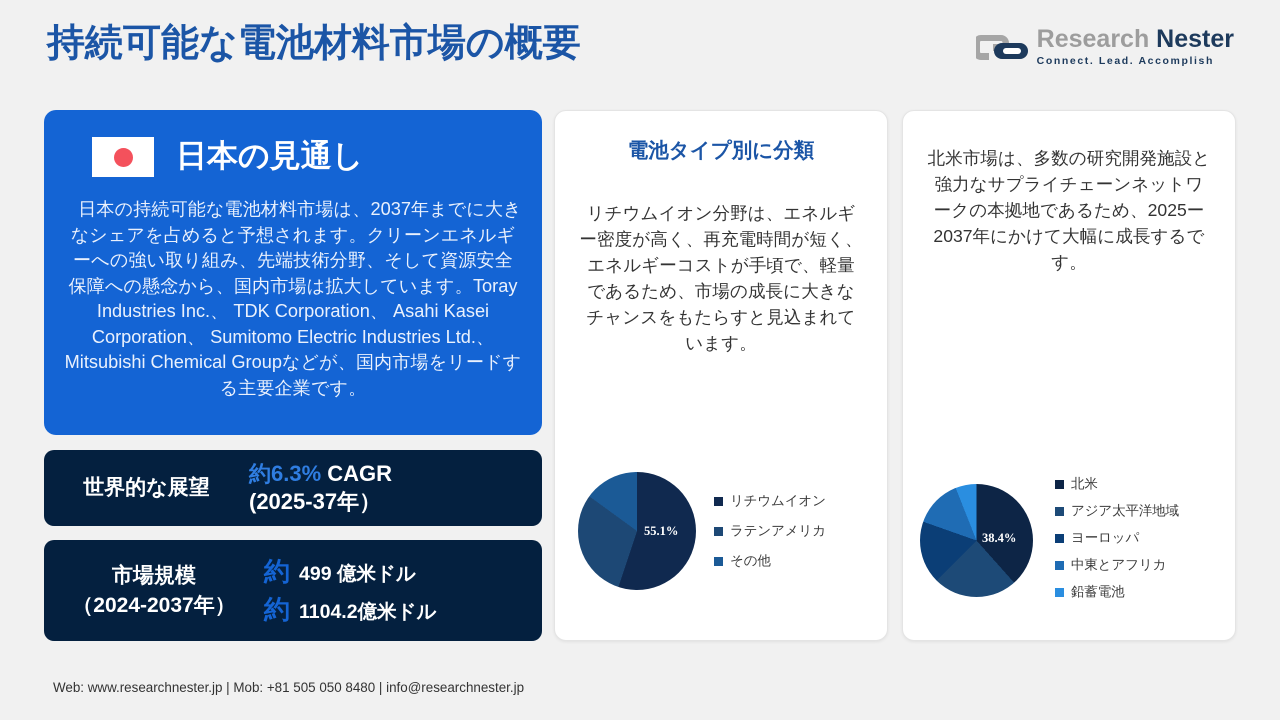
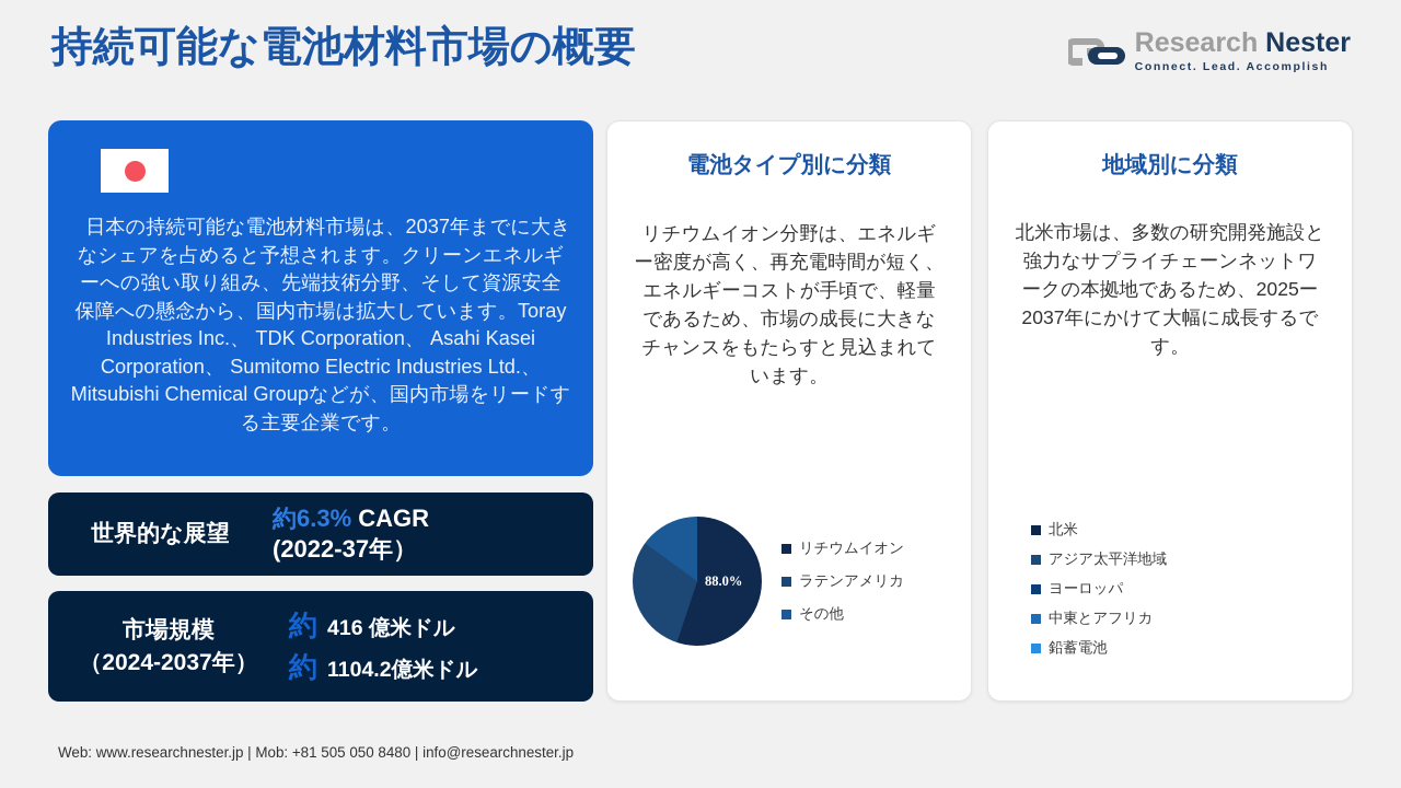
  持続可能な電池材料市場の概要
  Research Nester
  Connect. Lead. Accomplish
- 日本の見通し
  日本の持続可能な電池材料市場は、2037年までに大きなシェアを占めると予想されます。クリーンエネルギーへの強い取り組み、先端技術分野、そして資源安全保障への懸念から、国内市場は拡大しています。Toray Industries Inc.、 TDK Corporation、 Asahi Kasei Corporation、 Sumitomo Electric Industries Ltd.、 Mitsubishi Chemical Groupなどが、国内市場をリードする主要企業です。
  世界的な展望
  約6.3% CAGR
- (2025-37年）
+ (2022-37年）
  市場規模
  （2024-2037年）
  約
- 499 億米ドル
+ 416 億米ドル
  約
  1104.2億米ドル
  電池タイプ別に分類
  リチウムイオン分野は、エネルギー密度が高く、再充電時間が短く、エネルギーコストが手頃で、軽量であるため、市場の成長に大きなチャンスをもたらすと見込まれています。
- 55.1%
+ 88.0%
  リチウムイオン
  ラテンアメリカ
  その他
+ 地域別に分類
  北米市場は、多数の研究開発施設と強力なサプライチェーンネットワークの本拠地であるため、2025ー2037年にかけて大幅に成長するです。
- 38.4%
  北米
  アジア太平洋地域
  ヨーロッパ
  中東とアフリカ
  鉛蓄電池
  Web: www.researchnester.jp | Mob: +81 505 050 8480 | info@researchnester.jp
